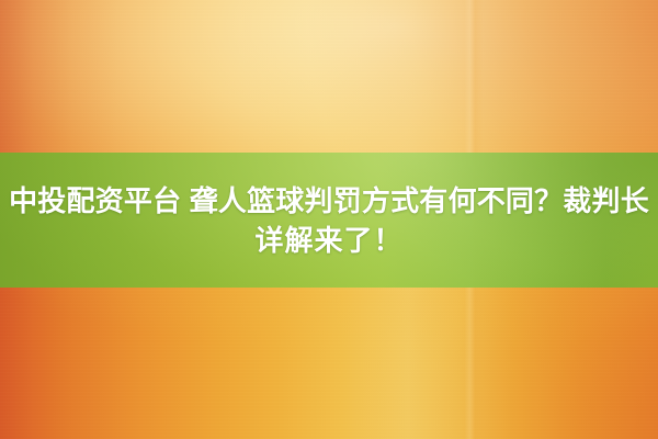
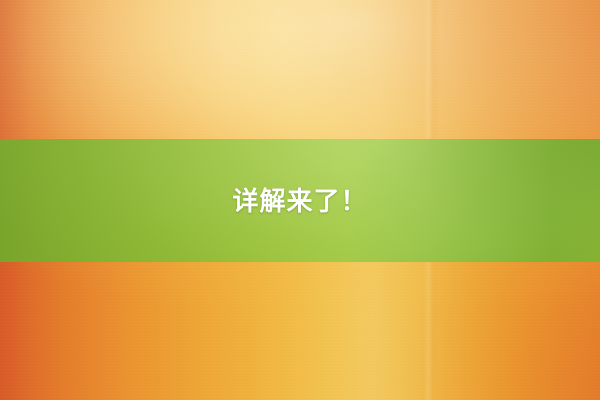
- 中投配资平台 聋人篮球判罚方式有何不同？裁判长
  详解来了！
